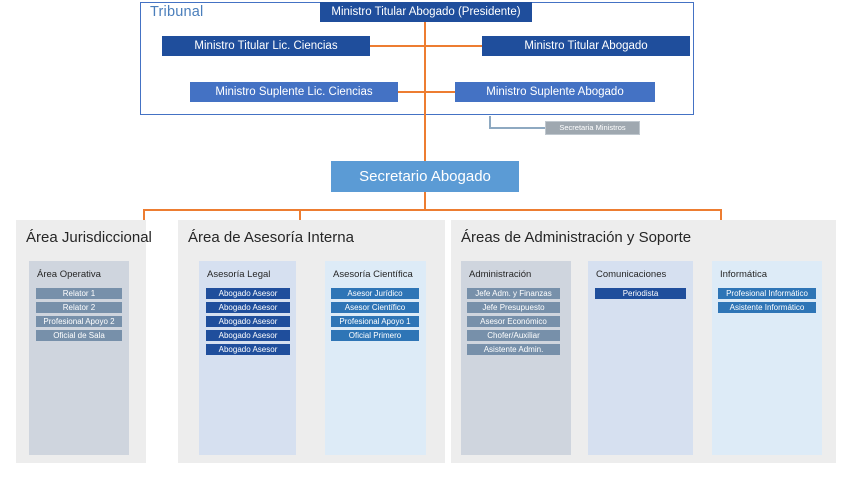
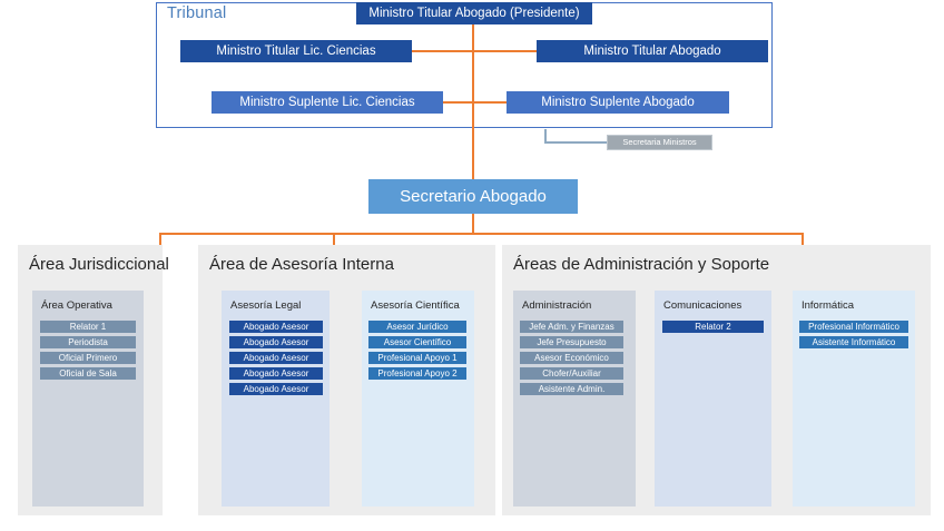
  Tribunal
  Ministro Titular Abogado (Presidente)
  Ministro Titular Lic. Ciencias
  Ministro Titular Abogado
  Ministro Suplente Lic. Ciencias
  Ministro Suplente Abogado
  Secretaria Ministros
  Secretario Abogado
  Área Jurisdiccional
  Área de Asesoría Interna
  Áreas de Administración y Soporte
  Área Operativa
  Relator 1
- Relator 2
+ Periodista
- Profesional Apoyo 2
+ Oficial Primero
  Oficial de Sala
  Asesoría Legal
  Abogado Asesor
  Abogado Asesor
  Abogado Asesor
  Abogado Asesor
  Abogado Asesor
  Asesoría Científica
  Asesor Jurídico
  Asesor Científico
  Profesional Apoyo 1
- Oficial Primero
+ Profesional Apoyo 2
  Administración
  Jefe Adm. y Finanzas
  Jefe Presupuesto
  Asesor Económico
  Chofer/Auxiliar
  Asistente Admin.
  Comunicaciones
- Periodista
+ Relator 2
  Informática
  Profesional Informático
  Asistente Informático
